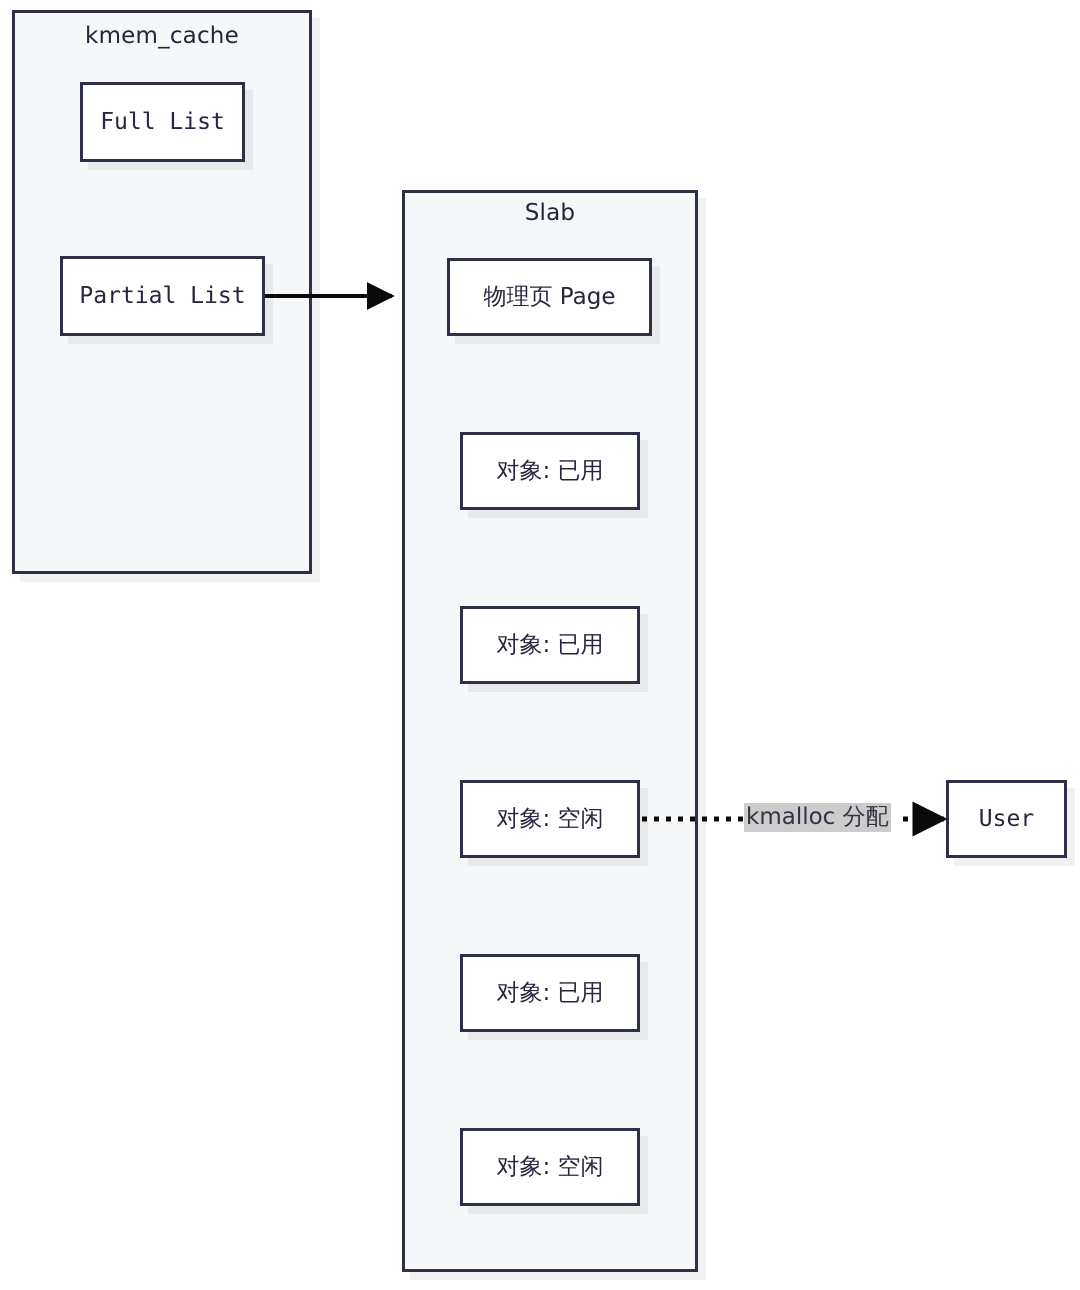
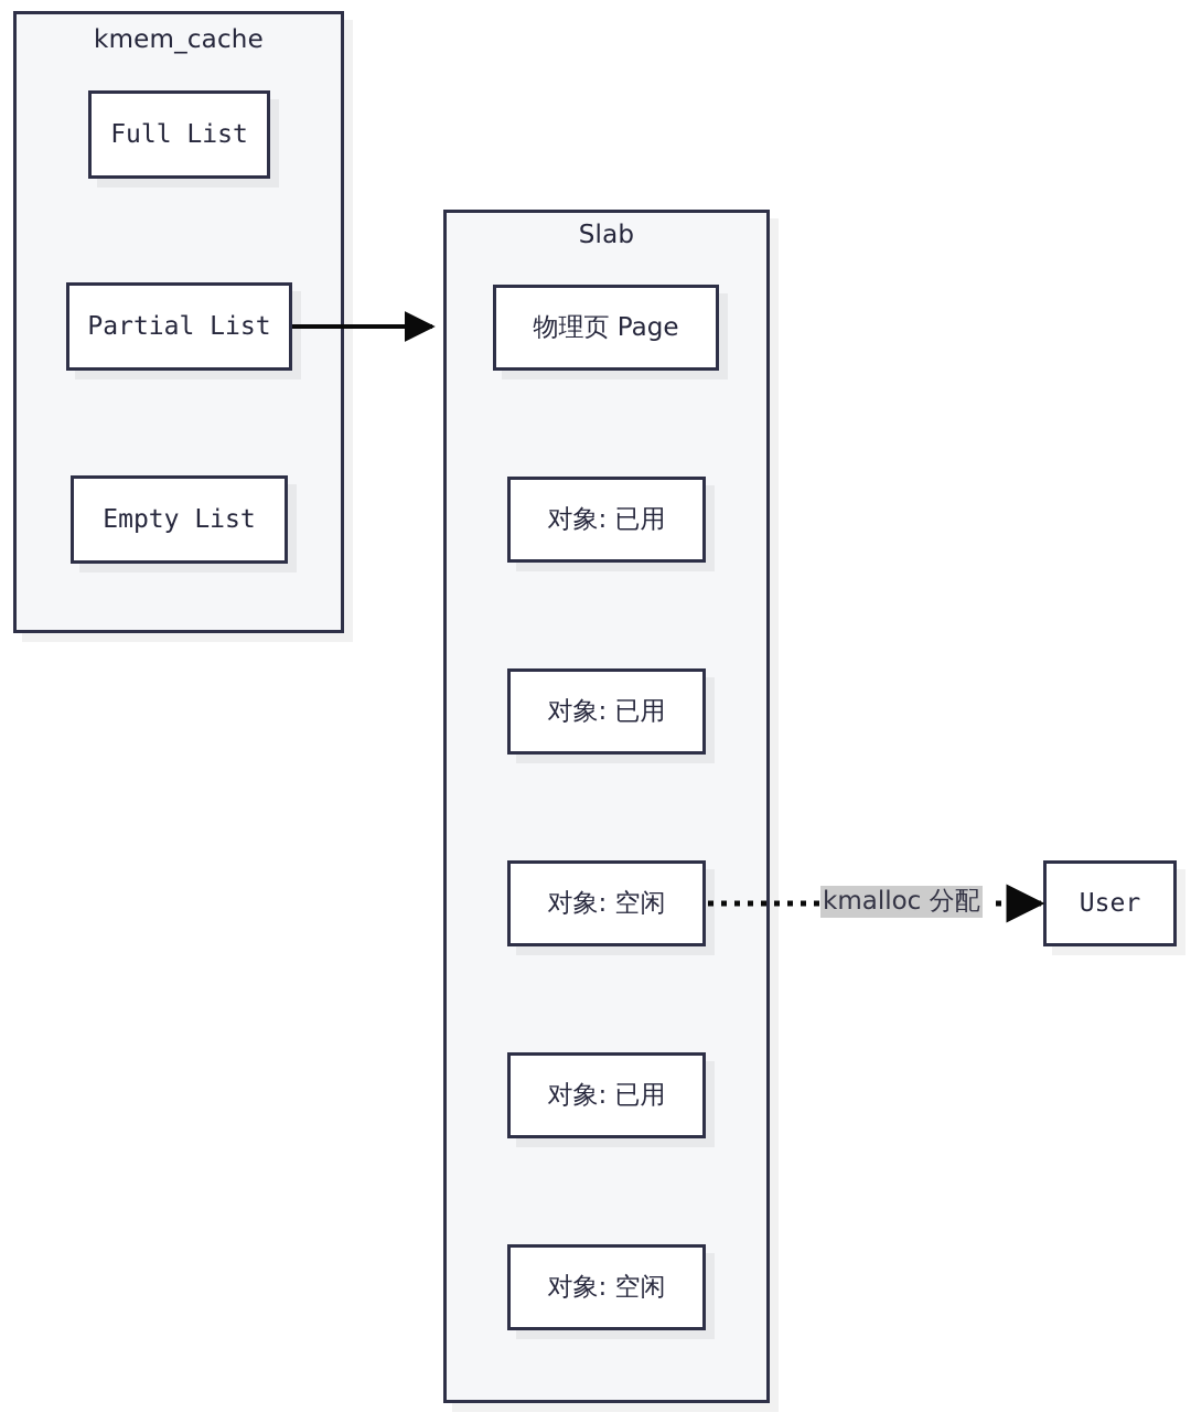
  kmem_cache
  Full List
  Partial List
+ Empty List
  Slab
  物理页 Page
  对象: 已用
  对象: 已用
  对象: 空闲
  对象: 已用
  对象: 空闲
  User
  kmalloc 分配
